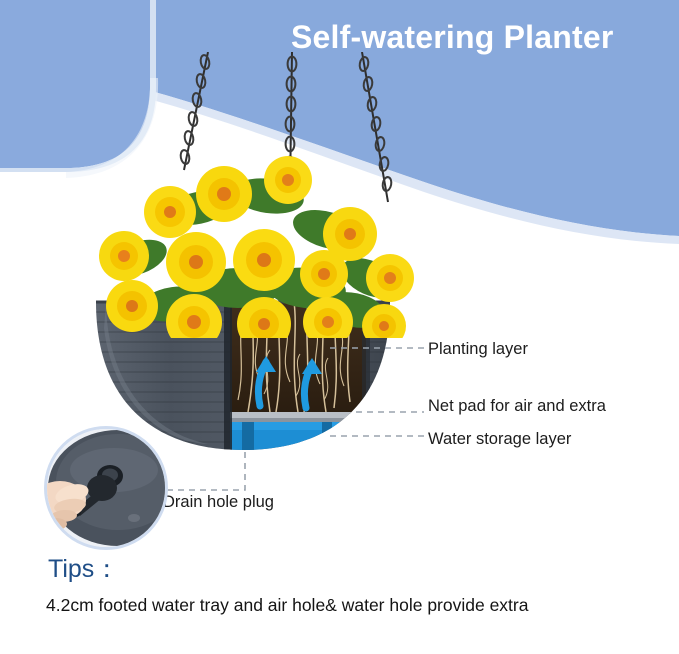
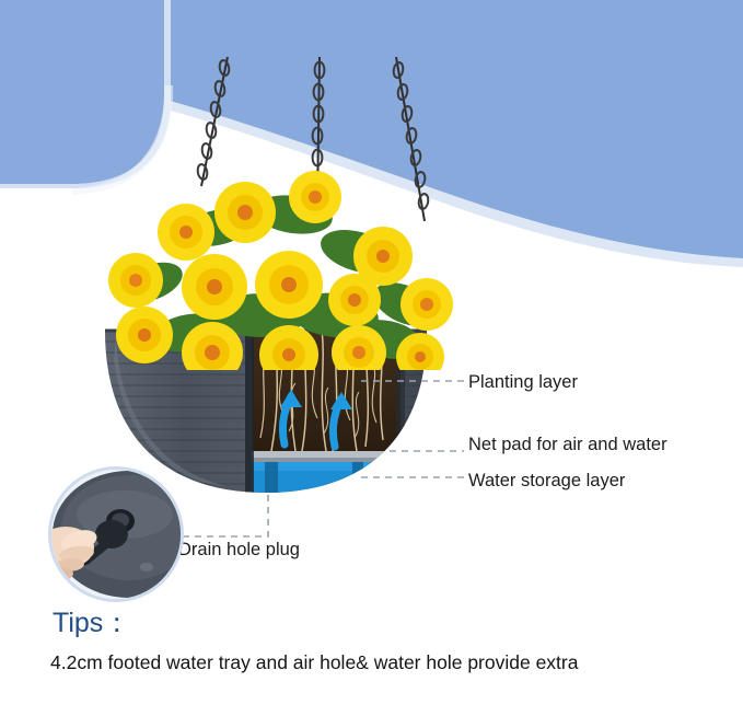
- Self-watering Planter
  Planting layer
- Net pad for air and extra
+ Net pad for air and water
  Water storage layer
  Drain hole plug
  Tips：
  4.2cm footed water tray and air hole& water hole provide extra
